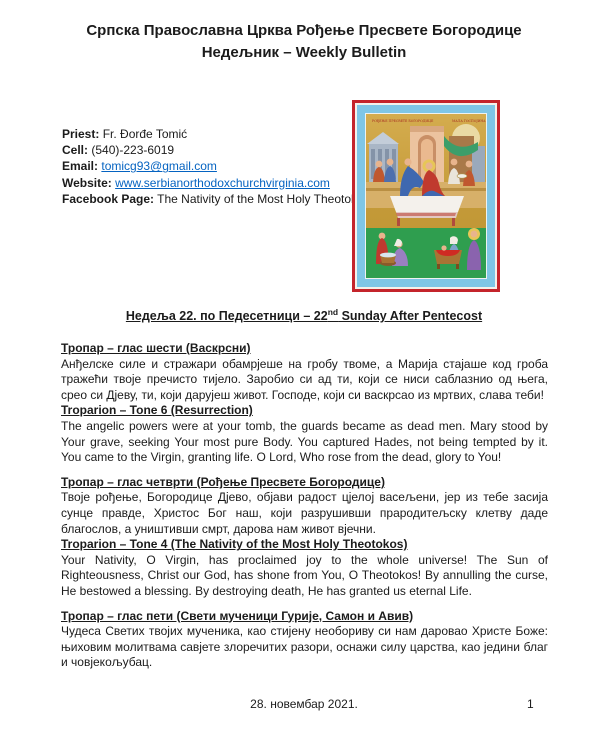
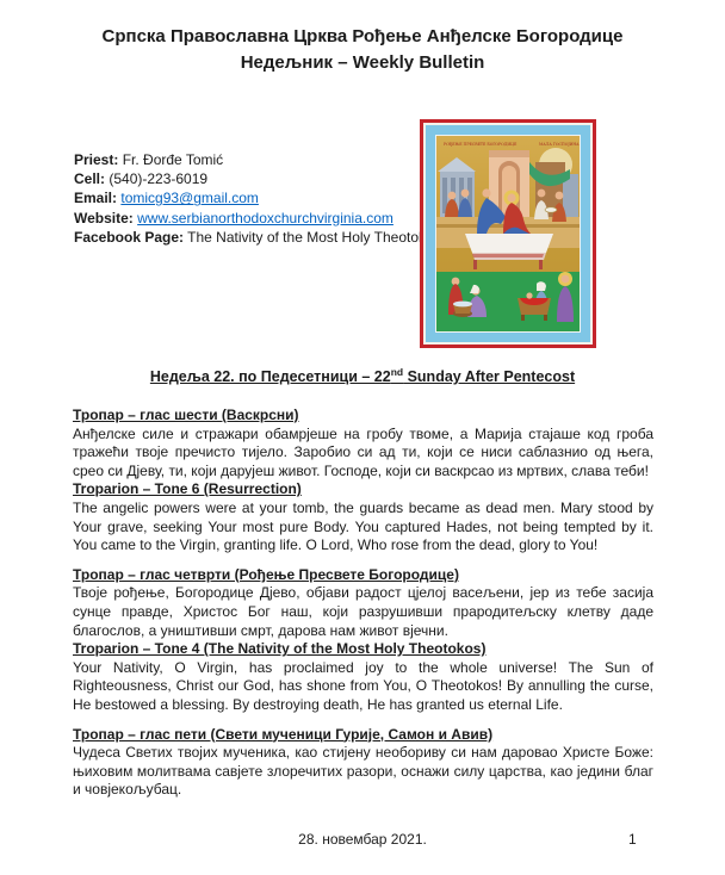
- Српска Православна Црква Рођење Пресвете Богородице
+ Српска Православна Црква Рођење Анђелске Богородице
  Недељник – Weekly Bulletin
  Priest: Fr. Đorđe Tomić
  Cell: (540)-223-6019
  Email: tomicg93@gmail.com
  Website: www.serbianorthodoxchurchvirginia.com
  Facebook Page: The Nativity of the Most Holy Theoto
  Недеља 22. по Педесетници – 22nd Sunday After Pentecost
  Тропар – глас шести (Васкрсни)
  Анђелске силе и стражари обамрјеше на гробу твоме, а Марија стајаше код гроба тражећи твоје пречисто тијело. Заробио си ад ти, који се ниси саблазнио од њега, срео си Дјеву, ти, који дарујеш живот. Господе, који си васкрсао из мртвих, слава теби!
  Troparion – Tone 6 (Resurrection)
  The angelic powers were at your tomb, the guards became as dead men. Mary stood by Your grave, seeking Your most pure Body. You captured Hades, not being tempted by it. You came to the Virgin, granting life. O Lord, Who rose from the dead, glory to You!
  Тропар – глас четврти (Рођење Пресвете Богородице)
  Твоје рођење, Богородице Дјево, објави радост цјелој васељени, јер из тебе засија сунце правде, Христос Бог наш, који разрушивши прародитељску клетву даде благослов, а уништивши смрт, дарова нам живот вјечни.
  Troparion – Tone 4 (The Nativity of the Most Holy Theotokos)
  Your Nativity, O Virgin, has proclaimed joy to the whole universe! The Sun of Righteousness, Christ our God, has shone from You, O Theotokos! By annulling the curse, He bestowed a blessing. By destroying death, He has granted us eternal Life.
  Тропар – глас пети (Свети мученици Гурије, Самон и Авив)
  Чудеса Светих твојих мученика, као стијену необориву си нам даровао Христе Боже: њиховим молитвама савјете злоречитих разори, оснажи силу царства, као једини благ и човјекољубац.
  28. новембар 2021.
  1
